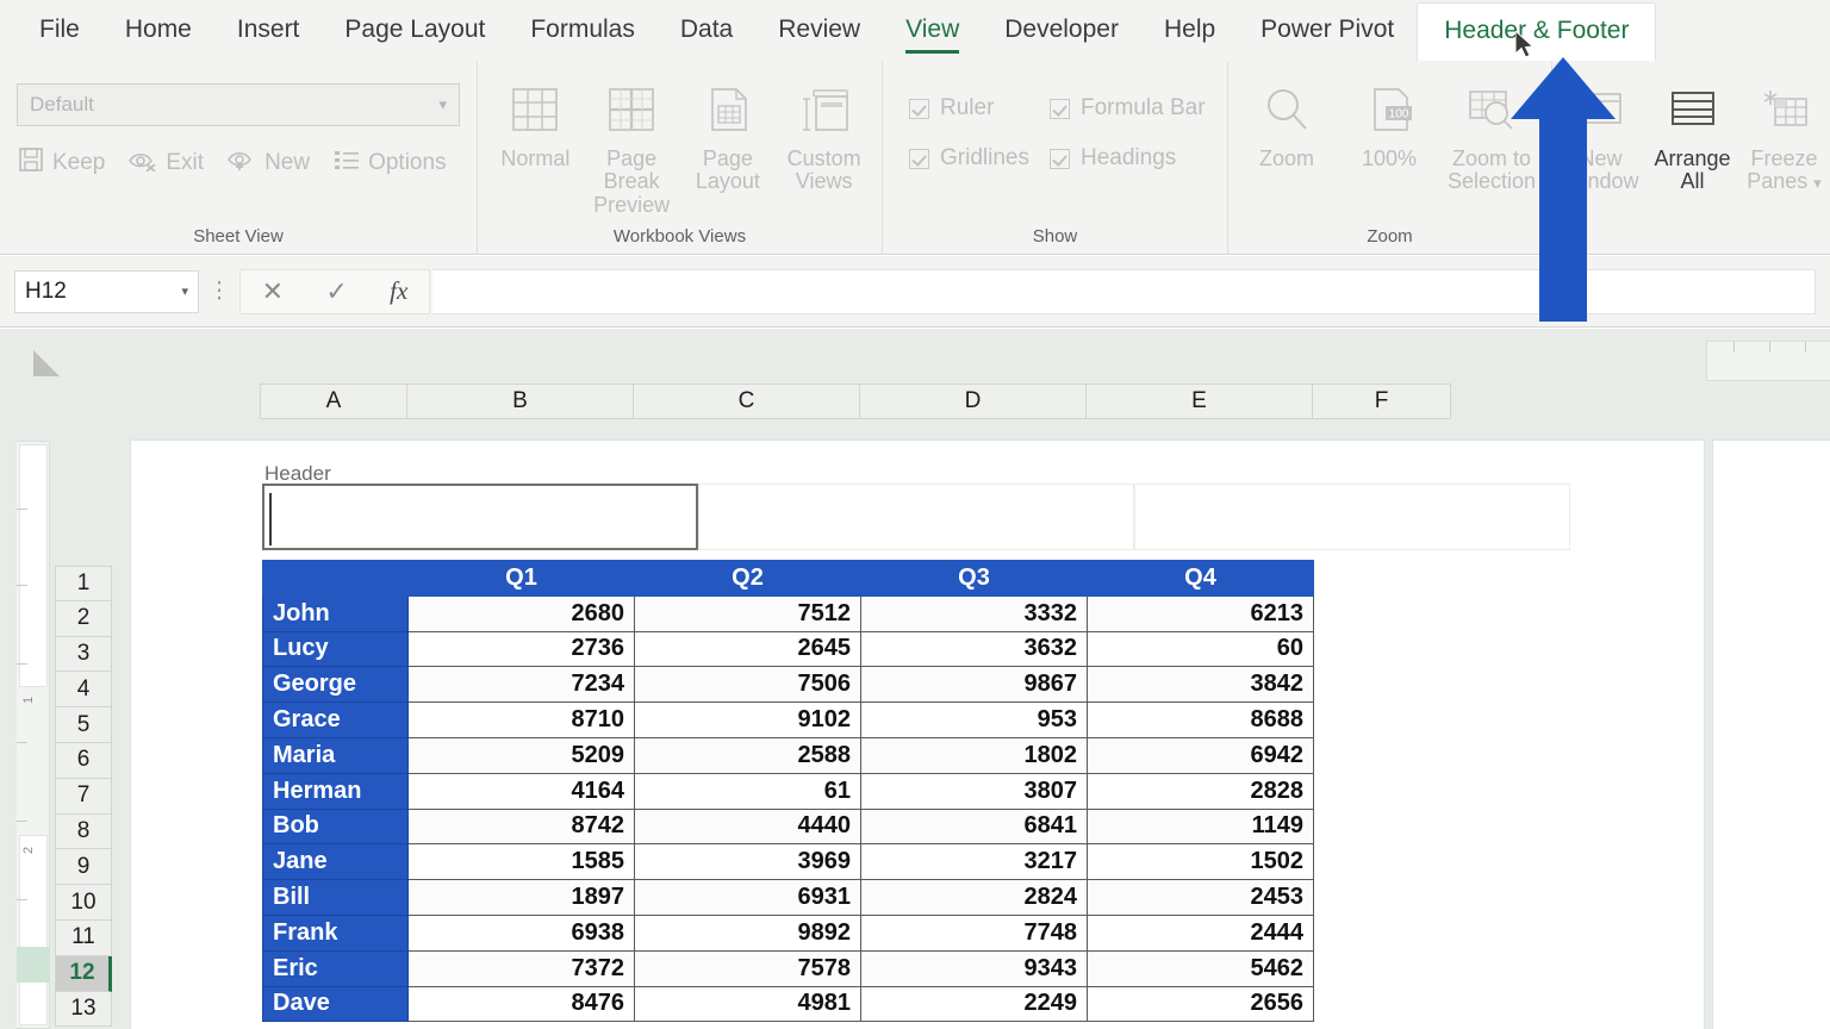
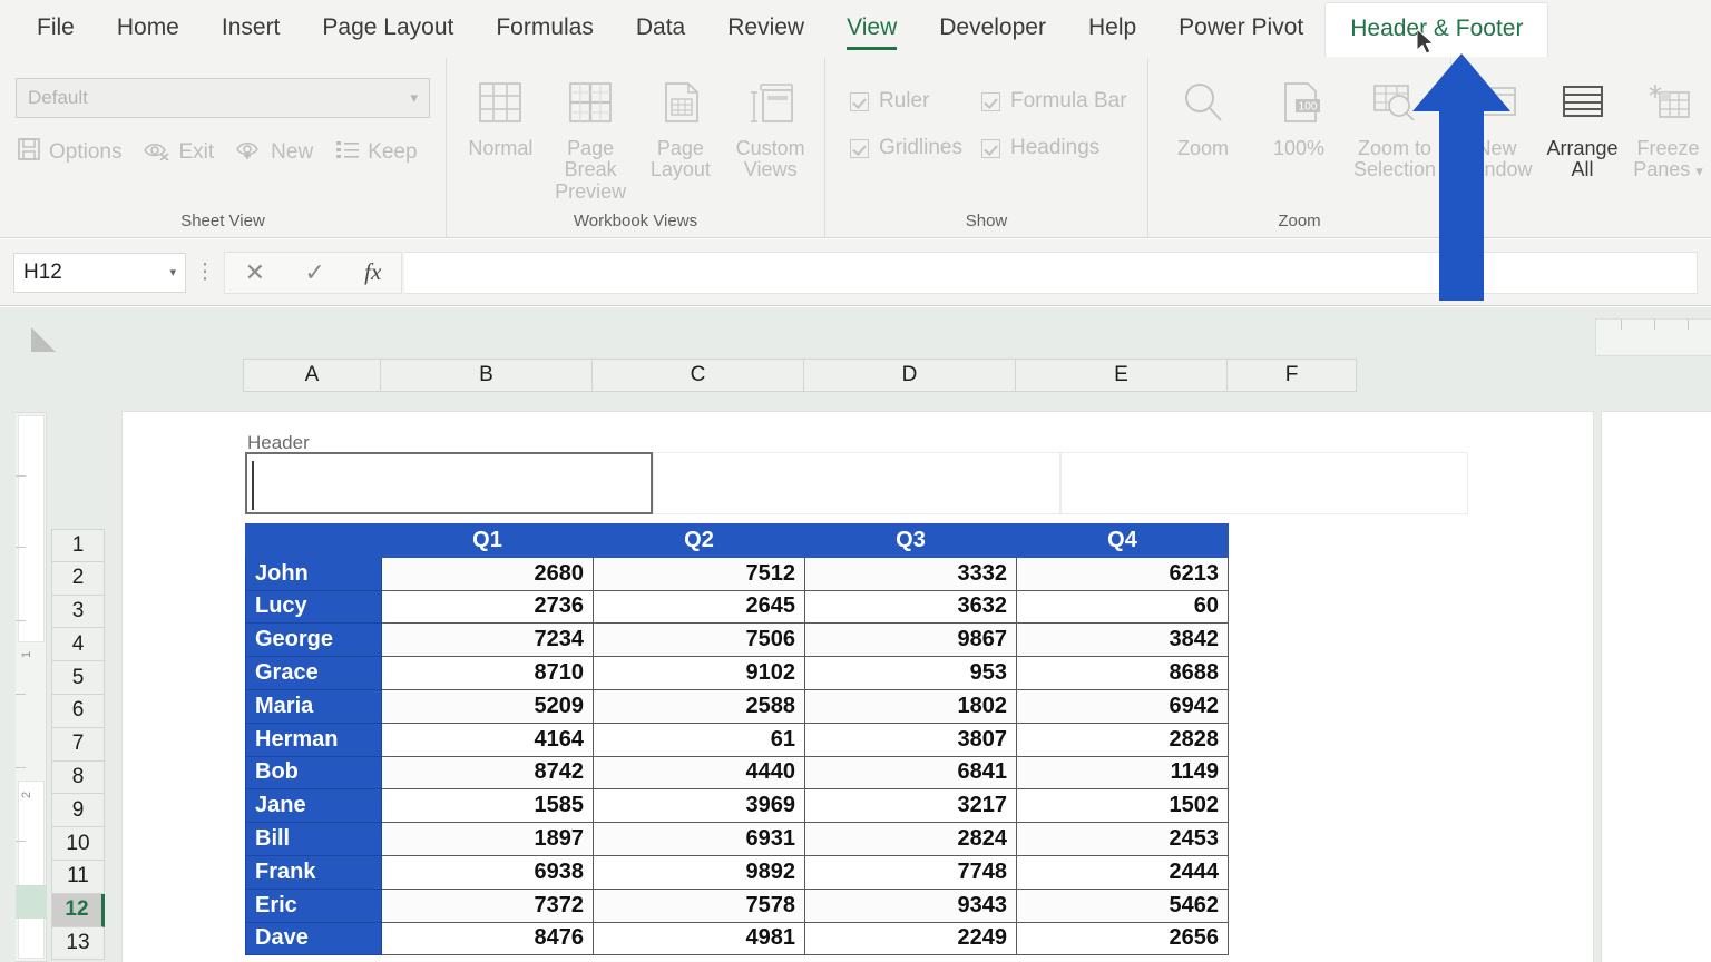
  File
  Home
  Insert
  Page Layout
  Formulas
  Data
  Review
  View
  Developer
  Help
  Power Pivot
  Header & Footer
  Default
  ▾
- Keep
+ Options
  Exit
  New
- Options
+ Keep
  Sheet View
  Normal
  Page Break Preview
  Page Layout
  Custom Views
  Workbook Views
  Ruler
  Formula Bar
  Gridlines
  Headings
  Show
  Zoom
  100
  100%
  Zoom to Selection
  Zoom
  Arrange All
  Freeze Panes ▾
  H12
  ▾
  ⋮
  ✕
  ✓
  fx
  A
  B
  C
  D
  E
  F
  1
  2
  3
  4
  5
  6
  7
  8
  9
  10
  11
  12
  13
  Header
  	Q1	Q2	Q3	Q4
  John	2680	7512	3332	6213
  Lucy	2736	2645	3632	60
  George	7234	7506	9867	3842
  Grace	8710	9102	953	8688
  Maria	5209	2588	1802	6942
  Herman	4164	61	3807	2828
  Bob	8742	4440	6841	1149
  Jane	1585	3969	3217	1502
  Bill	1897	6931	2824	2453
  Frank	6938	9892	7748	2444
  Eric	7372	7578	9343	5462
  Dave	8476	4981	2249	2656
